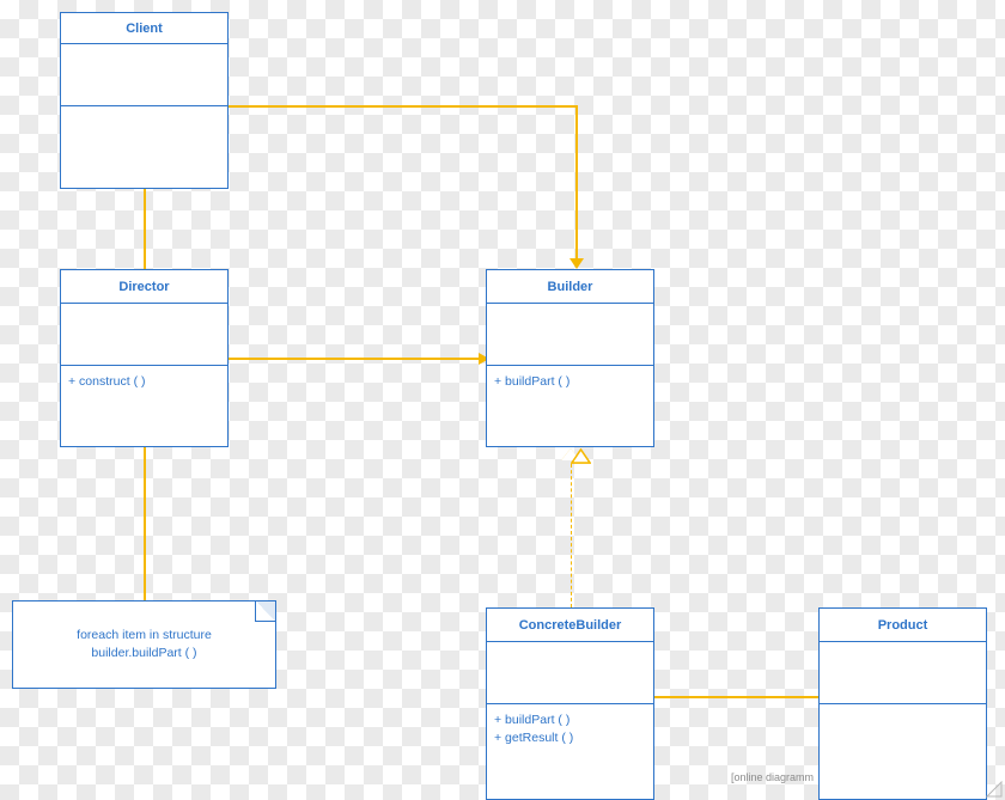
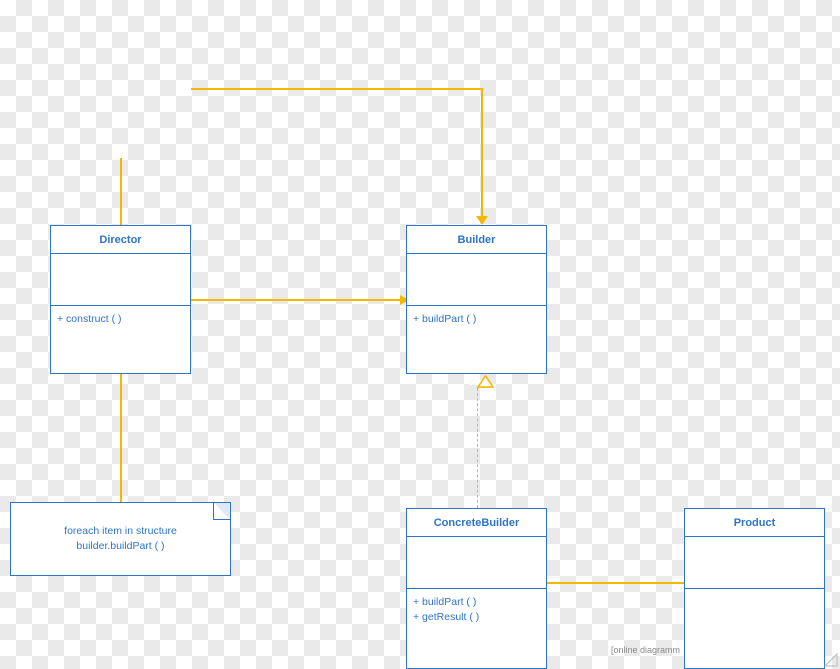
- Client
  Director
  + construct ( )
  Builder
  + buildPart ( )
  ConcreteBuilder
  + buildPart ( )
  + getResult ( )
  Product
  foreach item in structure
  builder.buildPart ( )
  [online diagramm
